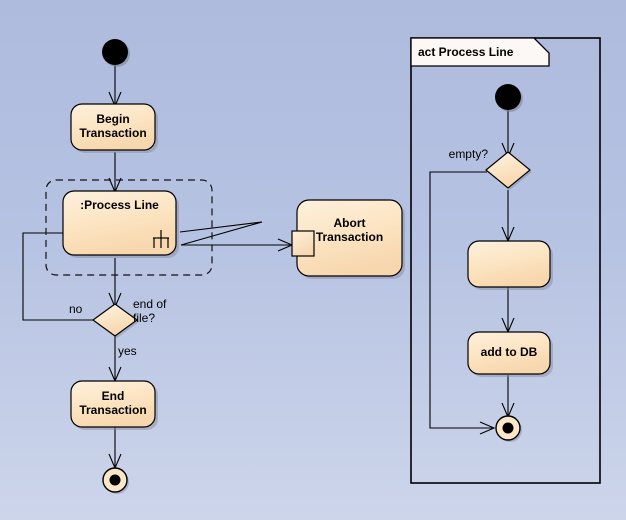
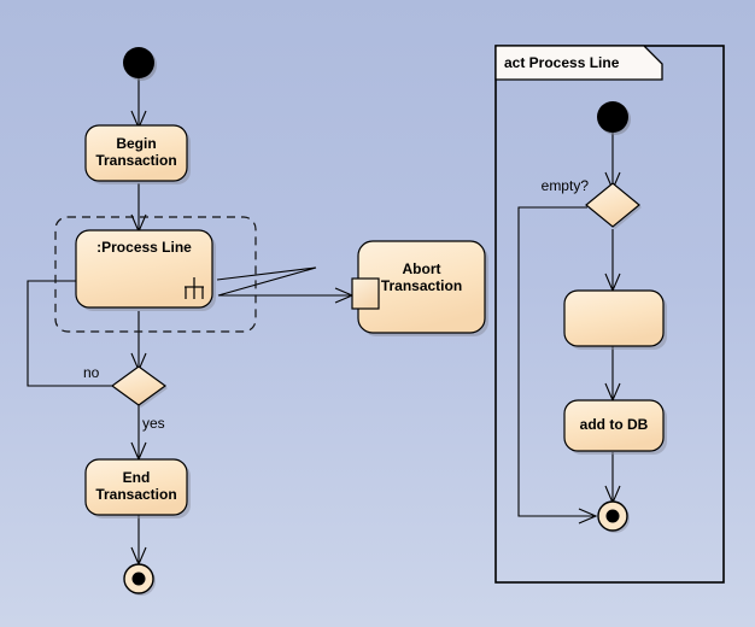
  Begin
  Transaction
  :Process Line
- end of
- file?
  no
  yes
  End
  Transaction
  Abort
  Transaction
  act Process Line
  empty?
  add to DB
